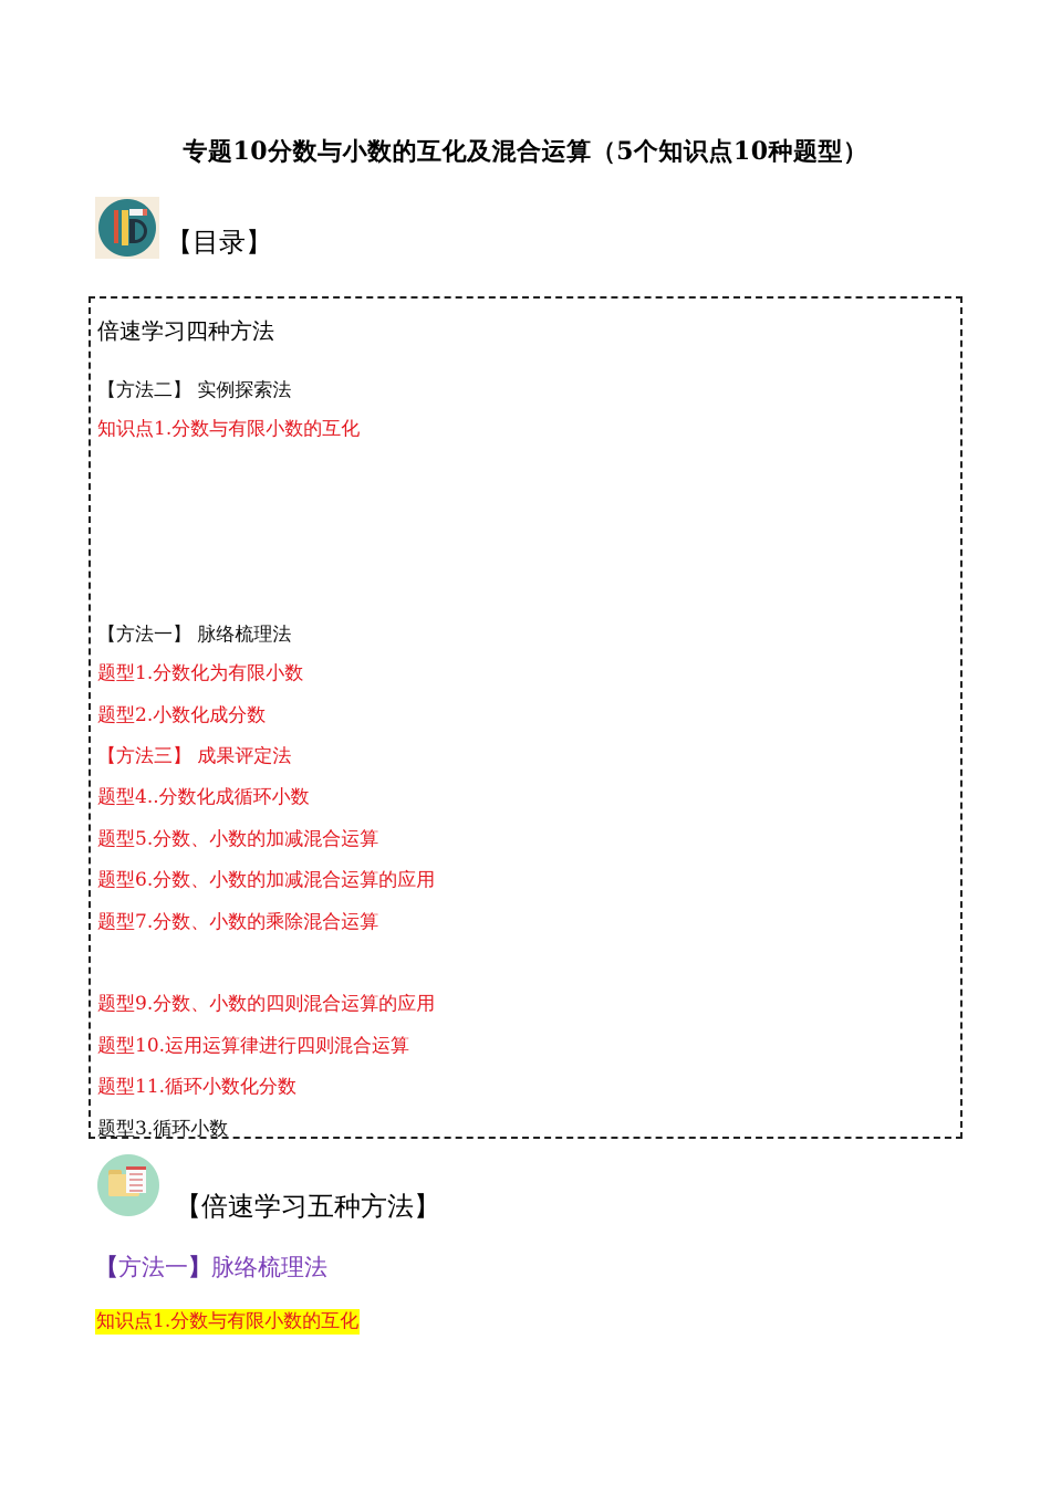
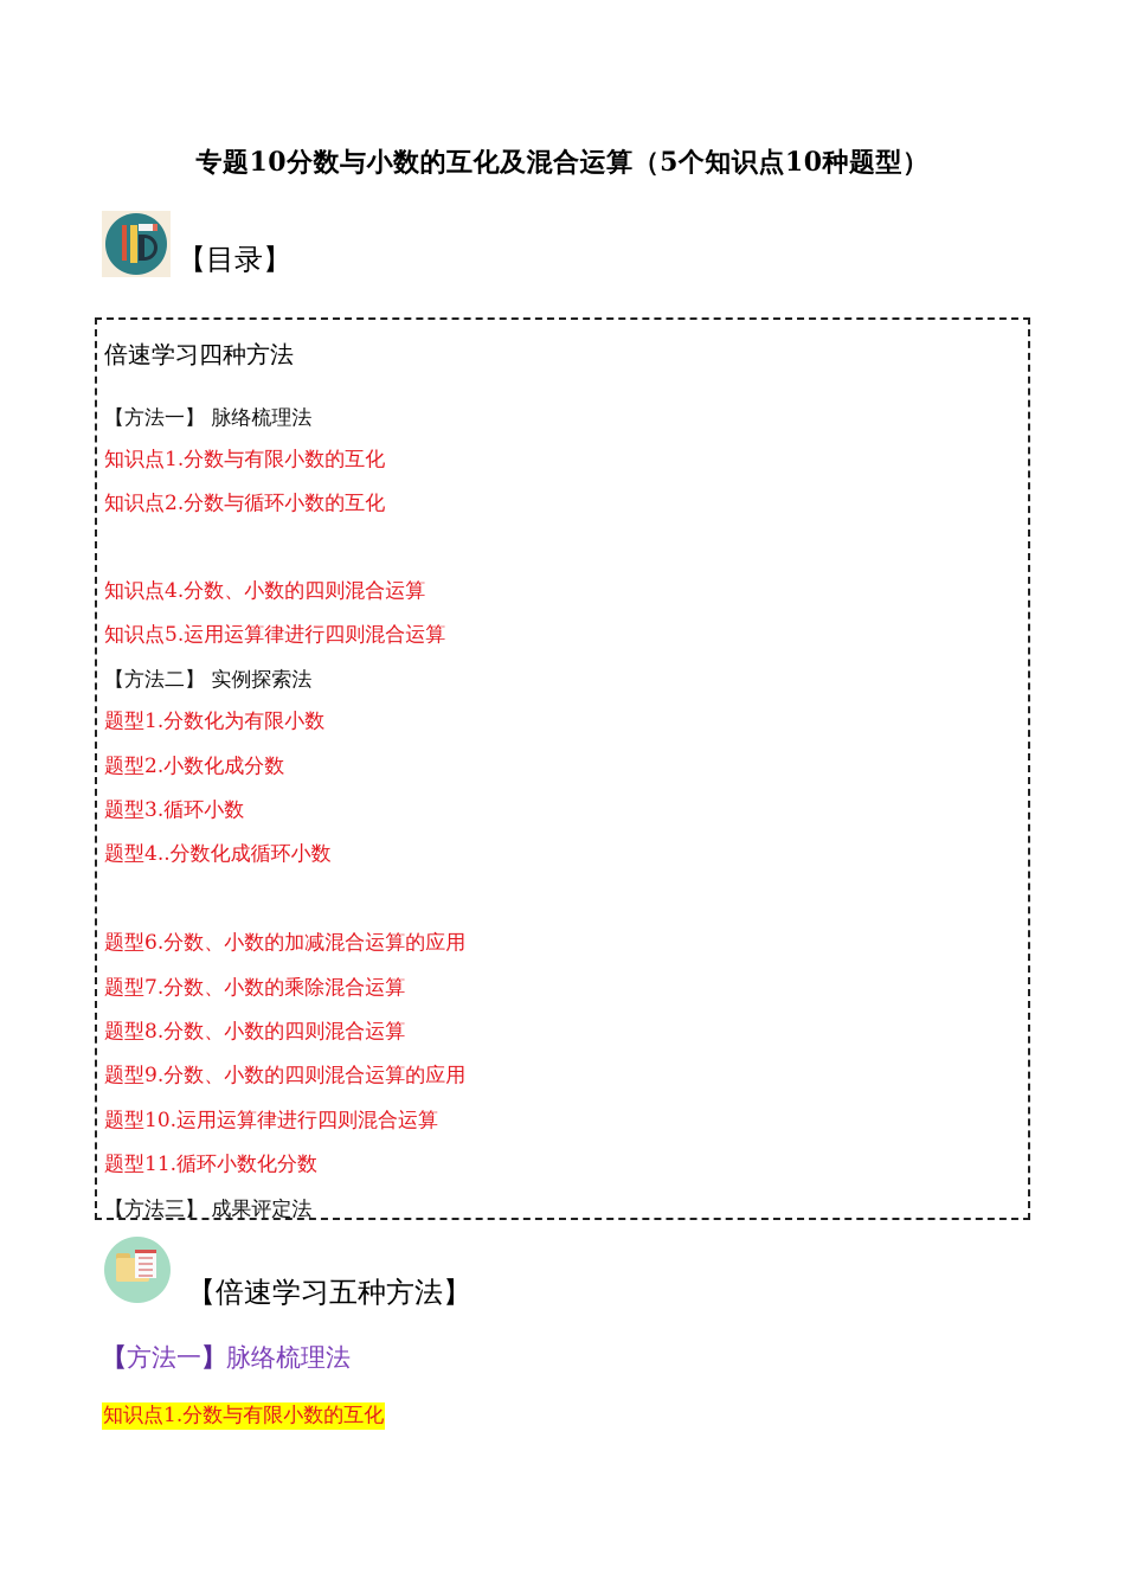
  专题10分数与小数的互化及混合运算（5个知识点10种题型）
  【目录】
  倍速学习四种方法
- 【方法二】 实例探索法
+ 【方法一】 脉络梳理法
  知识点1.分数与有限小数的互化
+ 知识点2.分数与循环小数的互化
+ 知识点4.分数、小数的四则混合运算
+ 知识点5.运用运算律进行四则混合运算
- 【方法一】 脉络梳理法
+ 【方法二】 实例探索法
  题型1.分数化为有限小数
  题型2.小数化成分数
- 【方法三】 成果评定法
+ 题型3.循环小数
  题型4..分数化成循环小数
- 题型5.分数、小数的加减混合运算
  题型6.分数、小数的加减混合运算的应用
  题型7.分数、小数的乘除混合运算
+ 题型8.分数、小数的四则混合运算
  题型9.分数、小数的四则混合运算的应用
  题型10.运用运算律进行四则混合运算
  题型11.循环小数化分数
- 题型3.循环小数
+ 【方法三】 成果评定法
  【倍速学习五种方法】
  【方法一】脉络梳理法
  知识点1.分数与有限小数的互化
